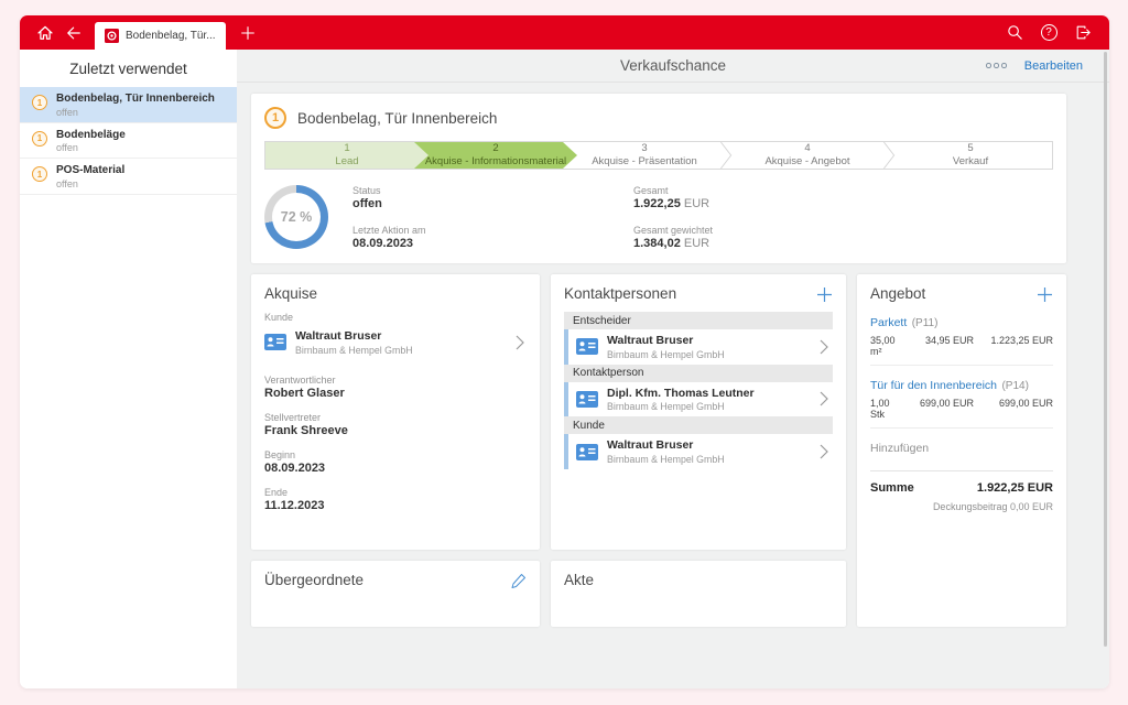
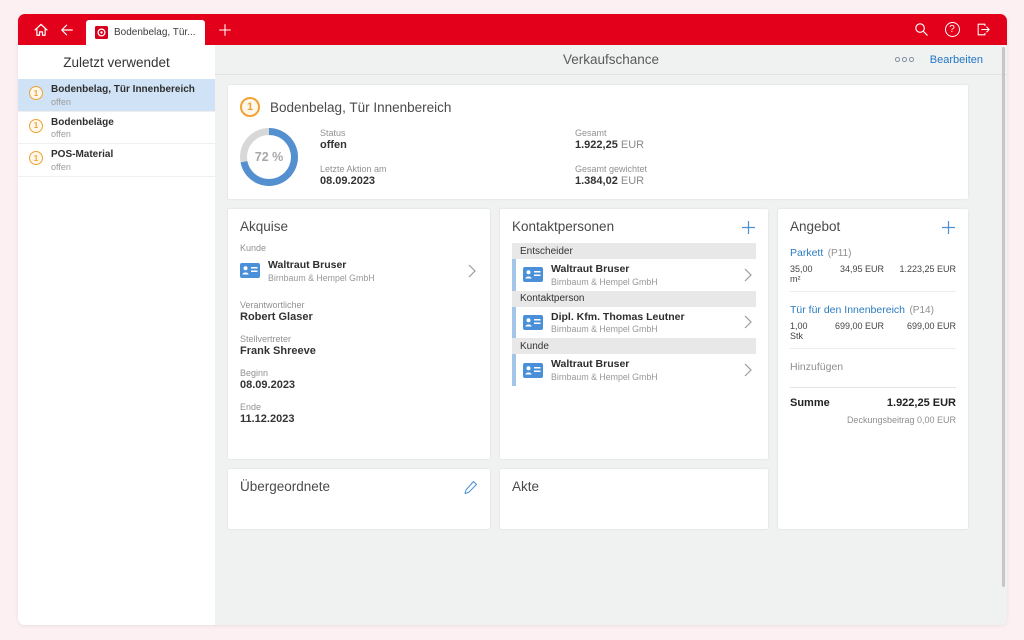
  Bodenbelag, Tür...
  Zuletzt verwendet
  Bodenbelag, Tür Innenbereich
  offen
  Bodenbeläge
  offen
  POS-Material
  offen
  Verkaufschance
  Bearbeiten
  Bodenbelag, Tür Innenbereich
- 1
- Lead
- 2
- Akquise - Informationsmaterial
- 3
- Akquise - Präsentation
- 4
- Akquise - Angebot
- 5
- Verkauf
  72 %
  Status
  offen
  Letzte Aktion am
  08.09.2023
  Gesamt
  1.922,25 EUR
  Gesamt gewichtet
  1.384,02 EUR
  Akquise
  Kunde
  Waltraut Bruser
  Birnbaum & Hempel GmbH
  Verantwortlicher
  Robert Glaser
  Stellvertreter
  Frank Shreeve
  Beginn
  08.09.2023
  Ende
  11.12.2023
  Kontaktpersonen
  Entscheider
  Waltraut Bruser
  Birnbaum & Hempel GmbH
  Kontaktperson
  Dipl. Kfm. Thomas Leutner
  Birnbaum & Hempel GmbH
  Kunde
  Waltraut Bruser
  Birnbaum & Hempel GmbH
  Angebot
  Parkett (P11)
  35,00 m²
  34,95 EUR
  1.223,25 EUR
  Tür für den Innenbereich (P14)
  1,00 Stk
  699,00 EUR
  699,00 EUR
  Hinzufügen
  Summe
  1.922,25 EUR
  Deckungsbeitrag 0,00 EUR
  Übergeordnete
  Akte
